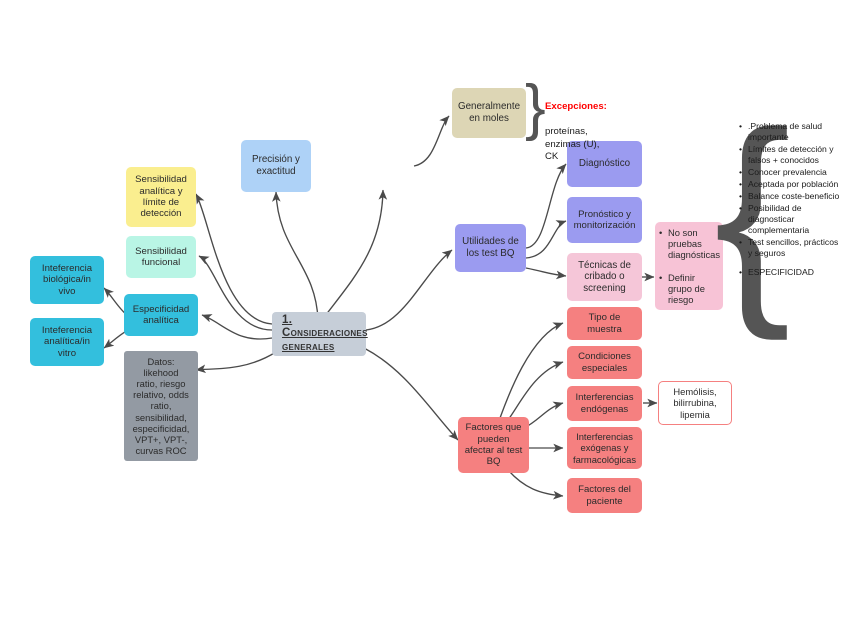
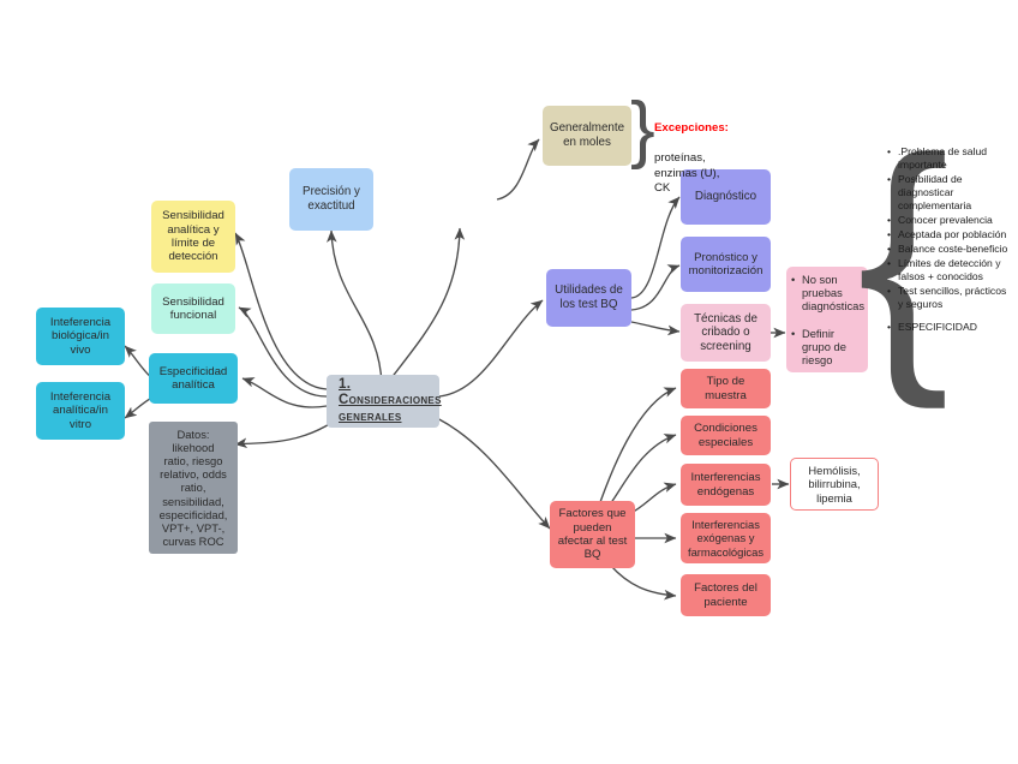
  1. Consideraciones generales
  Sensibilidad
  analítica y
  límite de
  detección
  Sensibilidad
  funcional
  Especificidad
  analítica
  Inteferencia
  biológica/in
  vivo
  Inteferencia
  analítica/in
  vitro
  Datos:
  likehood
  ratio, riesgo
  relativo, odds
  ratio,
  sensibilidad,
  especificidad,
  VPT+, VPT-,
  curvas ROC
  Precisión y
  exactitud
  Generalmente
  en moles
  }
  Excepciones:
  proteínas,
  enzimas (U),
  CK
  Utilidades de
  los test BQ
  Diagnóstico
  Pronóstico y
  monitorización
  Técnicas de
  cribado o
  screening
  No son pruebas diagnósticas
  Definir grupo de riesgo
  {
  .Problema de salud importante
- Límites de detección y falsos + conocidos
+ Posibilidad de diagnosticar complementaria
  Conocer prevalencia
  Aceptada por población
  Balance coste-beneficio
- Posibilidad de diagnosticar complementaria
+ Límites de detección y falsos + conocidos
  Test sencillos, prácticos y seguros
  ESPECIFICIDAD
  Factores que
  pueden
  afectar al test
  BQ
  Tipo de
  muestra
  Condiciones
  especiales
  Interferencias
  endógenas
  Interferencias
  exógenas y
  farmacológicas
  Factores del
  paciente
  Hemólisis,
  bilirrubina,
  lipemia
